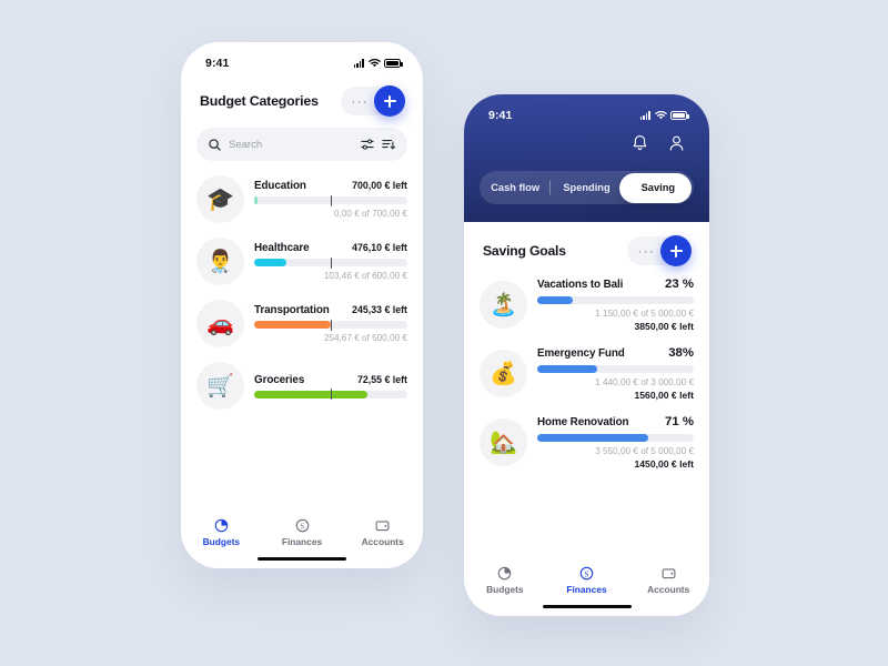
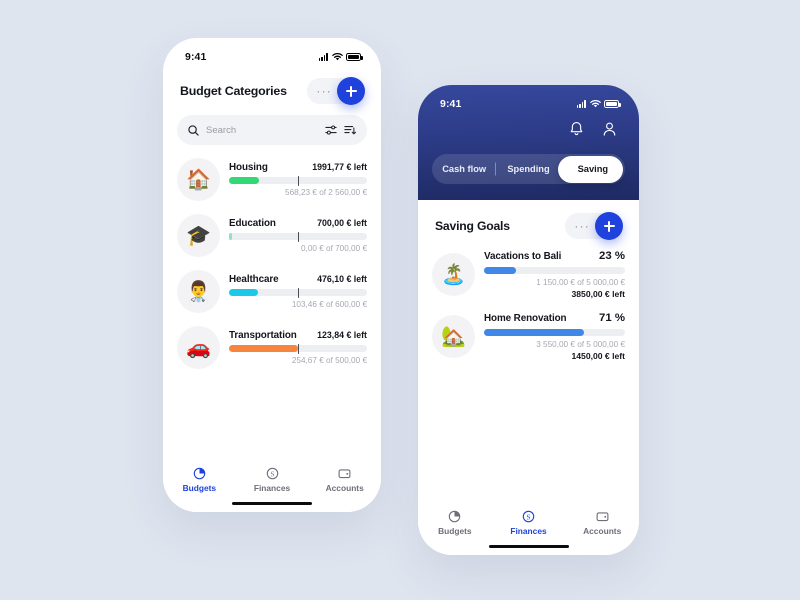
  9:41
  Budget Categories
  ···
  Search
+ 🏠
+ Housing
+ 1991,77 € left
+ 568,23 € of 2 560,00 €
  🎓
  Education
  700,00 € left
  0,00 € of 700,00 €
  👨‍⚕️
  Healthcare
  476,10 € left
  103,46 € of 600,00 €
  🚗
  Transportation
- 245,33 € left
+ 123,84 € left
  254,67 € of 500,00 €
- 🛒
- Groceries
- 72,55 € left
  Budgets
  S
  Finances
  Accounts
  9:41
  Cash flow
  Spending
  Saving
  Saving Goals
  ···
  🏝️
  Vacations to Bali
  23 %
  1 150,00 € of 5 000,00 €
  3850,00 € left
- 💰
- Emergency Fund
- 38%
- 1 440,00 € of 3 000,00 €
- 1560,00 € left
  🏡
  Home Renovation
  71 %
  3 550,00 € of 5 000,00 €
  1450,00 € left
  Budgets
  S
  Finances
  Accounts
